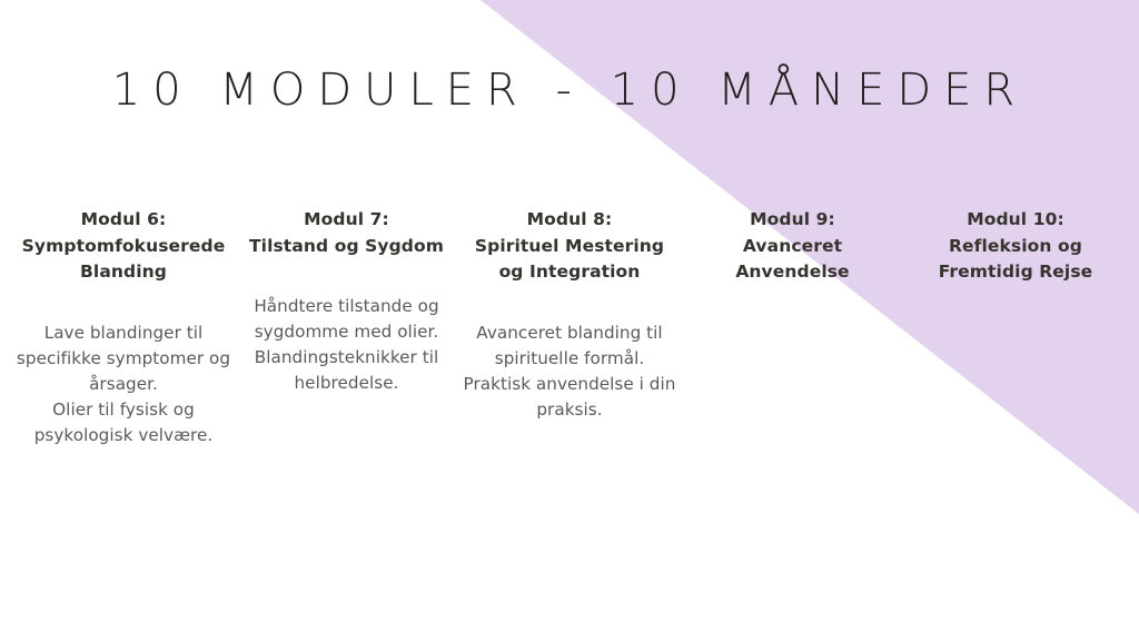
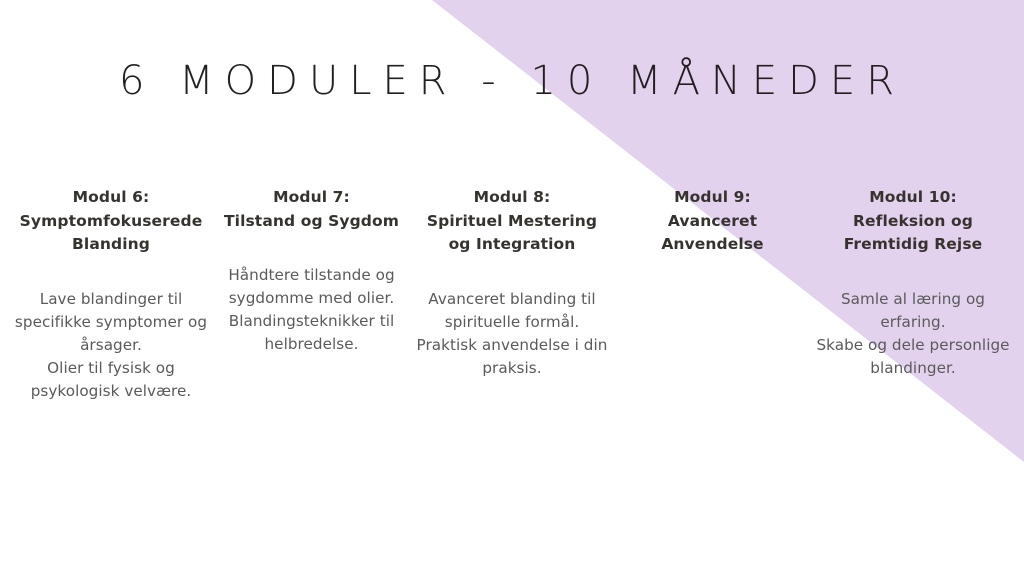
- 10 MODULER - 10 MÅNEDER
+ 6 MODULER - 10 MÅNEDER
  Modul 6:
  Symptomfokuserede Blanding
  Lave blandinger til specifikke symptomer og årsager.
  Olier til fysisk og psykologisk velvære.
  Modul 7:
  Tilstand og Sygdom
  Håndtere tilstande og sygdomme med olier.
  Blandingsteknikker til helbredelse.
  Modul 8:
  Spirituel Mestering og Integration
  Avanceret blanding til spirituelle formål.
  Praktisk anvendelse i din praksis.
  Modul 9:
  Avanceret Anvendelse
  Modul 10:
  Refleksion og Fremtidig Rejse
+ Samle al læring og erfaring.
+ Skabe og dele personlige blandinger.
